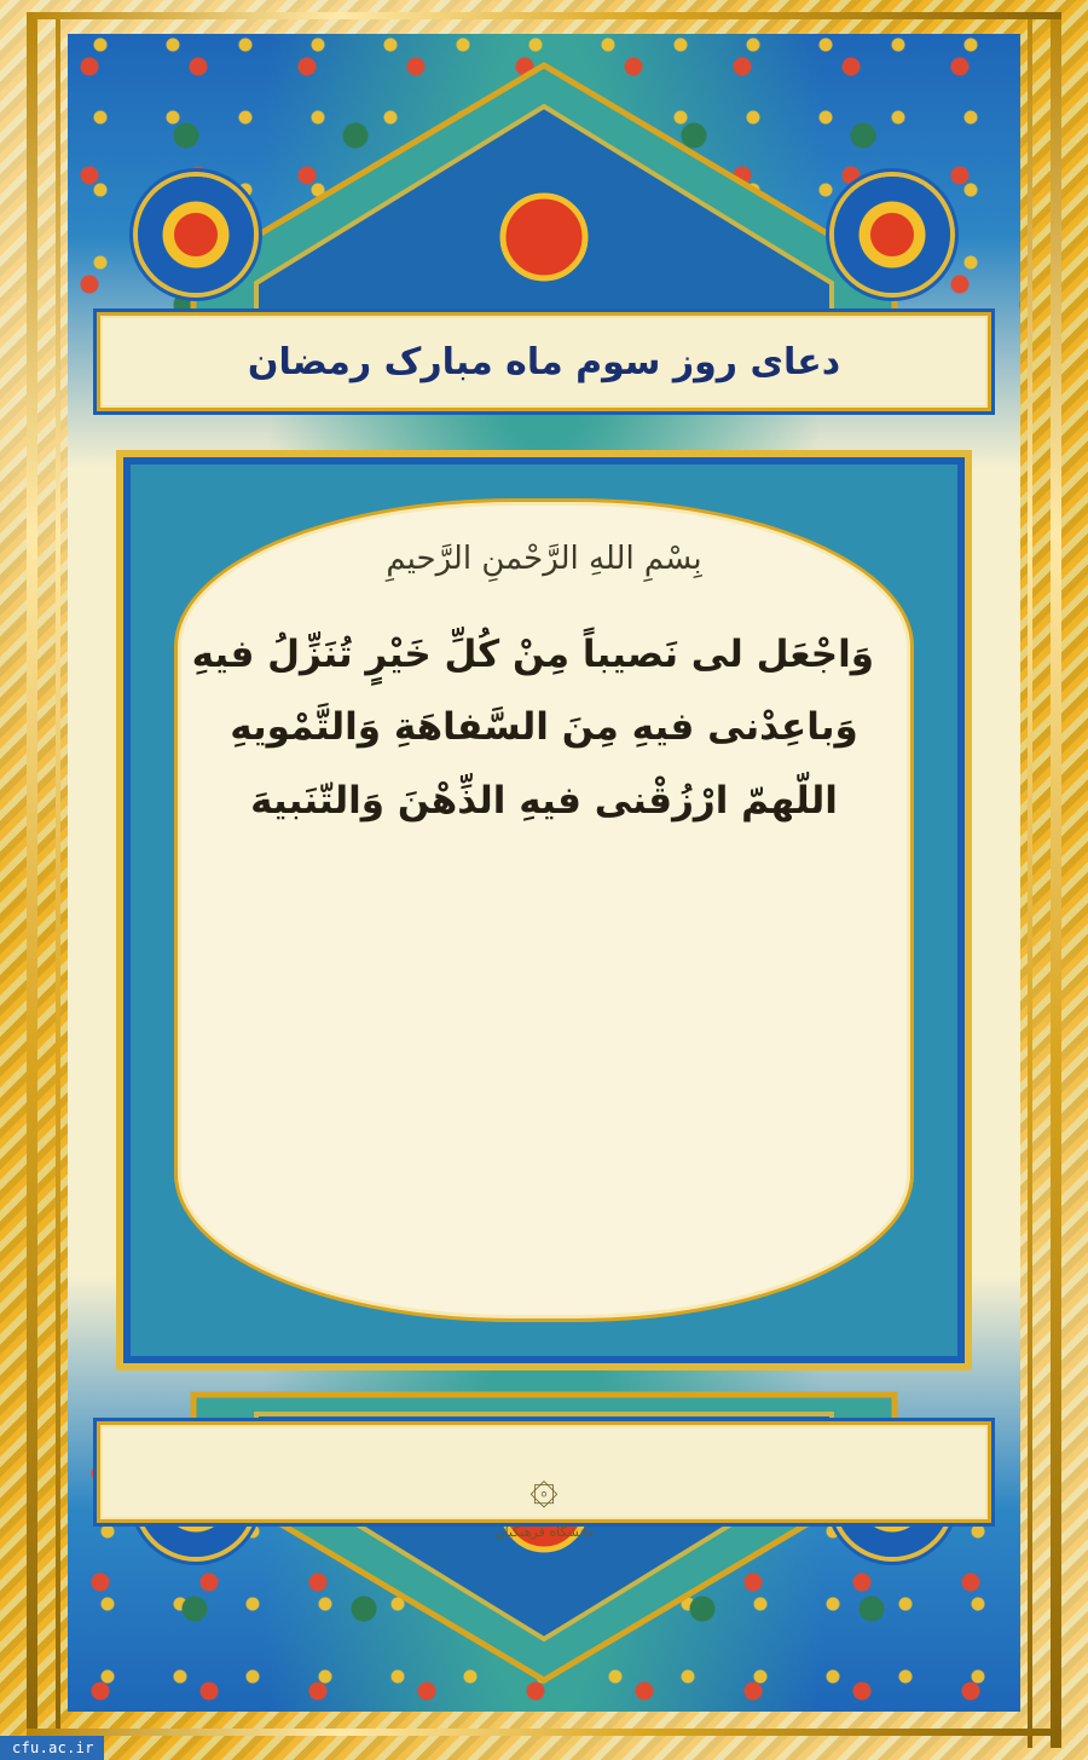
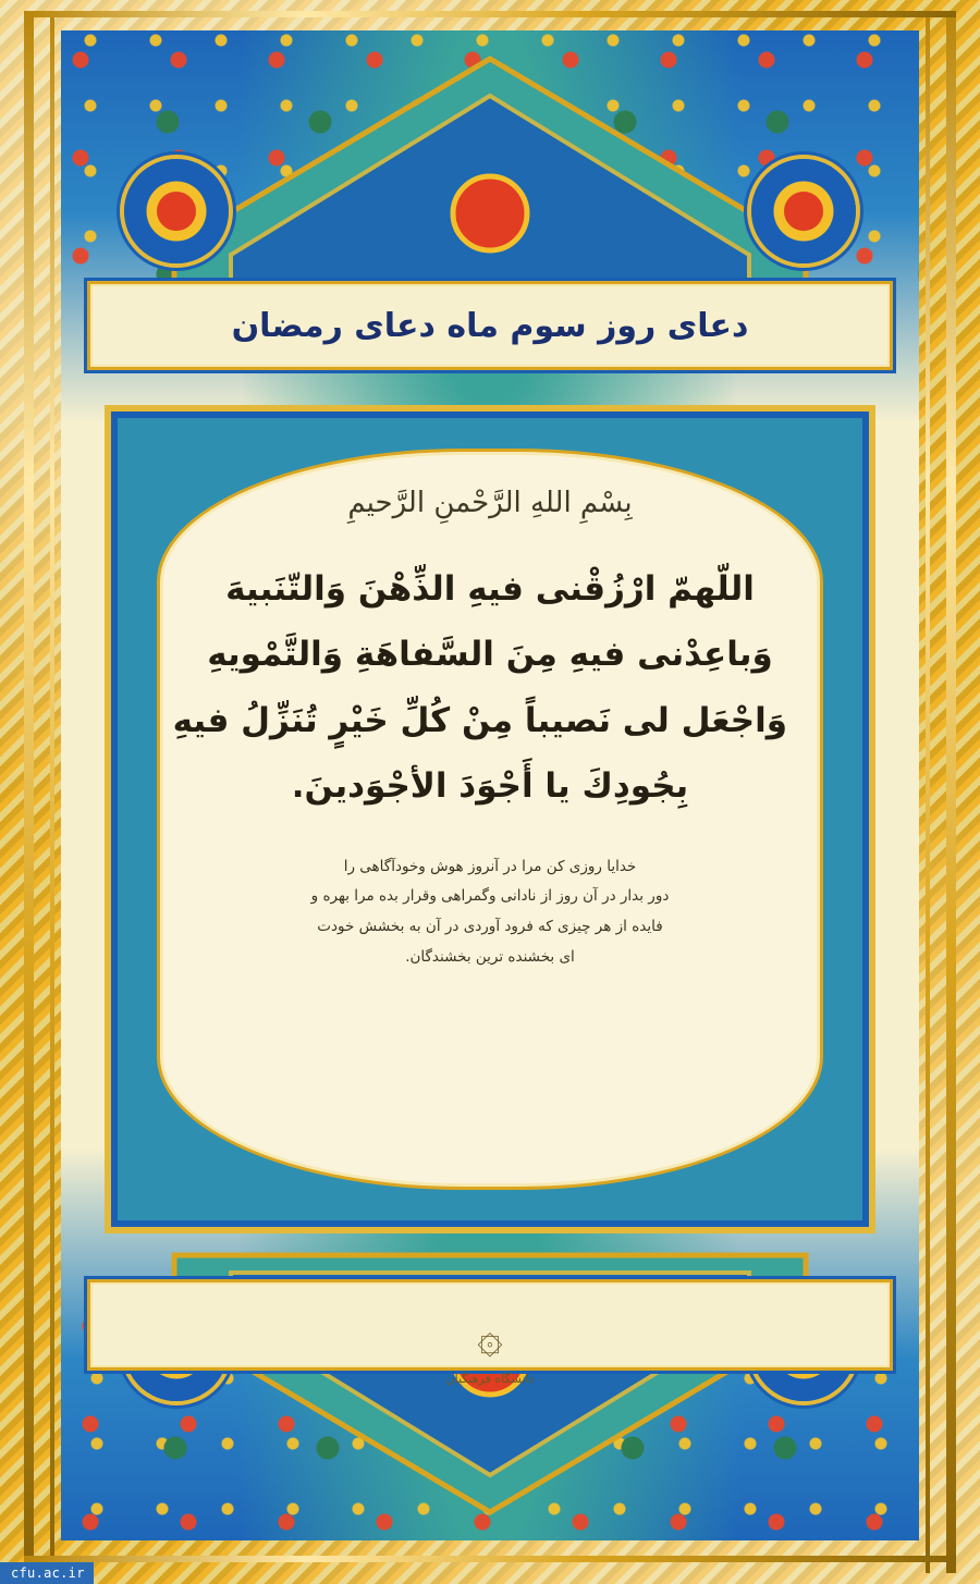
- دعای روز سوم ماه مبارک رمضان
+ دعای روز سوم ماه دعای رمضان
  بِسْمِ اللهِ الرَّحْمنِ الرَّحيمِ
- وَاجْعَل لى نَصيباً مِنْ كُلِّ خَيْرٍ تُنَزِّلُ فيهِ
+ اللّهمّ ارْزُقْنى فيهِ الذِّهْنَ وَالتّنَبيهَ
  وَباعِدْنى فيهِ مِنَ السَّفاهَةِ وَالتَّمْويهِ
- اللّهمّ ارْزُقْنى فيهِ الذِّهْنَ وَالتّنَبيهَ
+ وَاجْعَل لى نَصيباً مِنْ كُلِّ خَيْرٍ تُنَزِّلُ فيهِ
+ بِجُودِكَ يا أَجْوَدَ الأجْوَدينَ.
+ خدایا روزی کن مرا در آنروز هوش وخودآگاهی را
+ دور بدار در آن روز از نادانی وگمراهی وقرار بده مرا بهره و
+ فایده از هر چیزی که فرود آوردی در آن به بخشش خودت
+ ای بخشنده ترین بخشندگان.
  ۞
  دانشگاه فرهنگیان
  cfu.ac.ir
